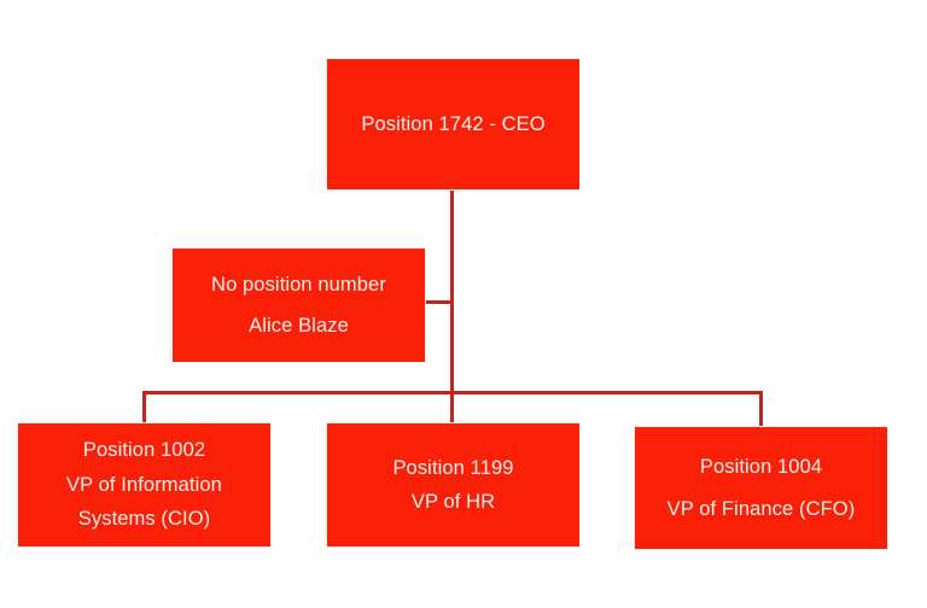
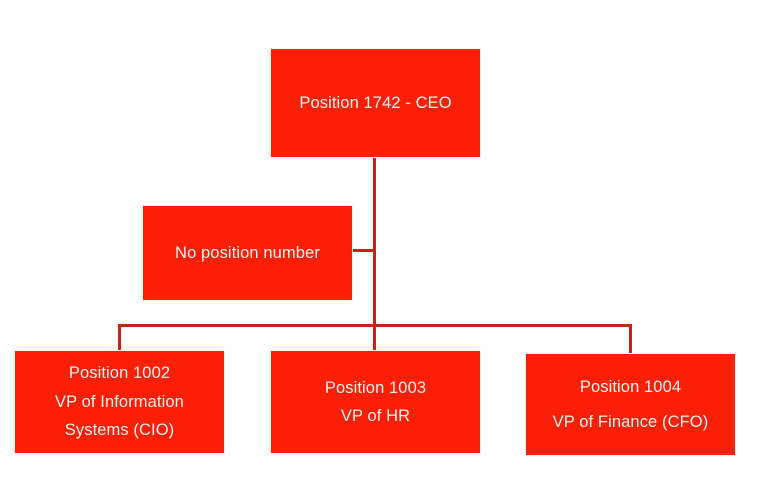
  Position 1742 - CEO
  No position number
- Alice Blaze
  Position 1002
  VP of Information
  Systems (CIO)
- Position 1199
+ Position 1003
  VP of HR
  Position 1004
  VP of Finance (CFO)
